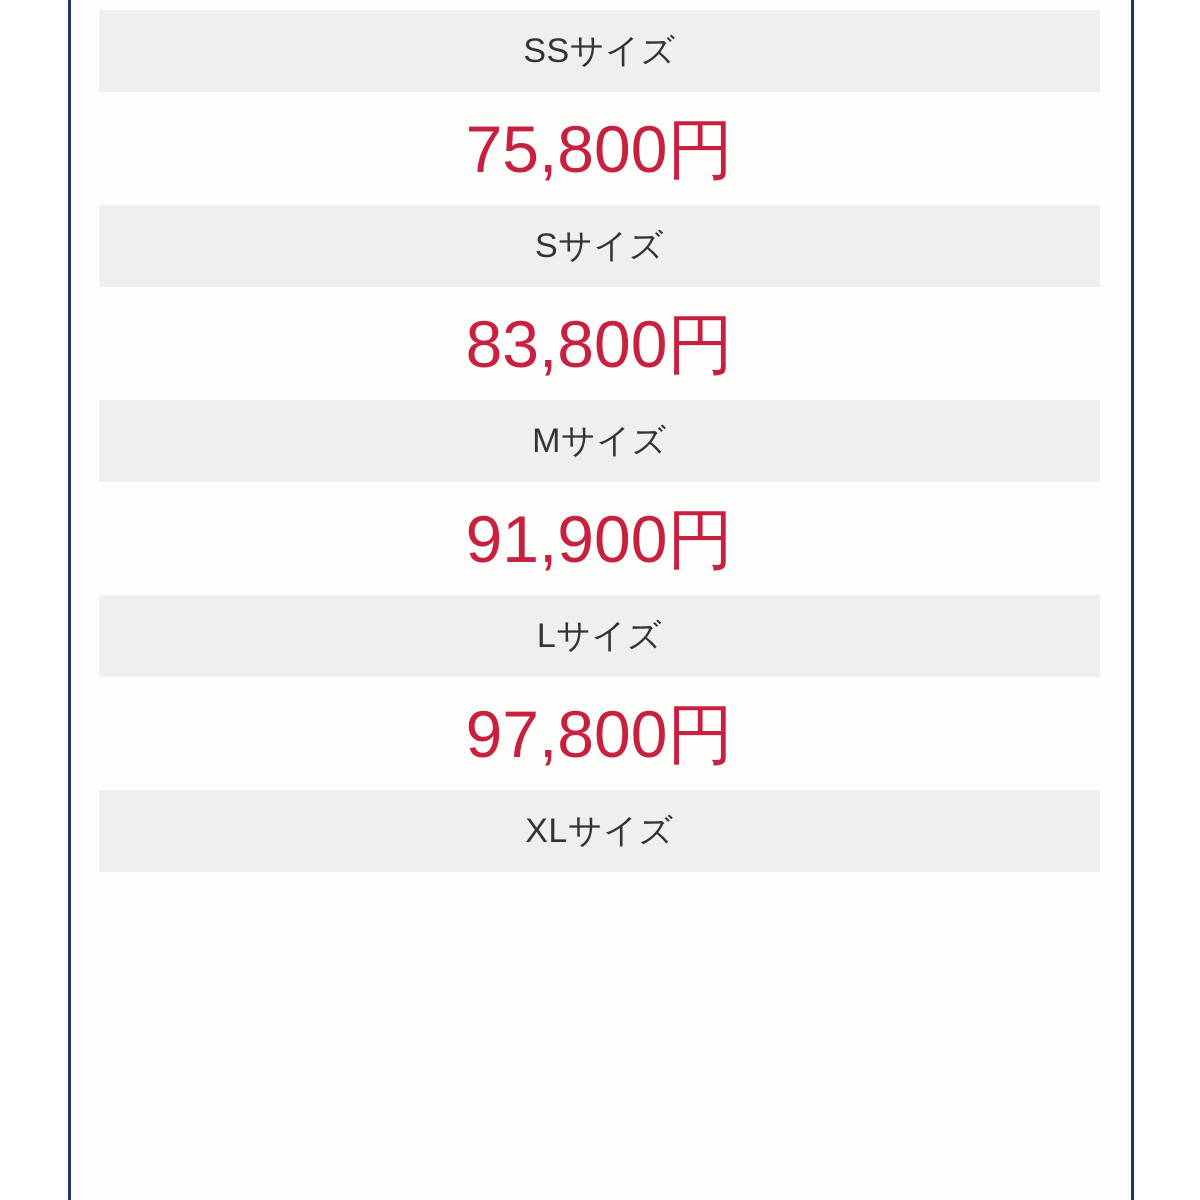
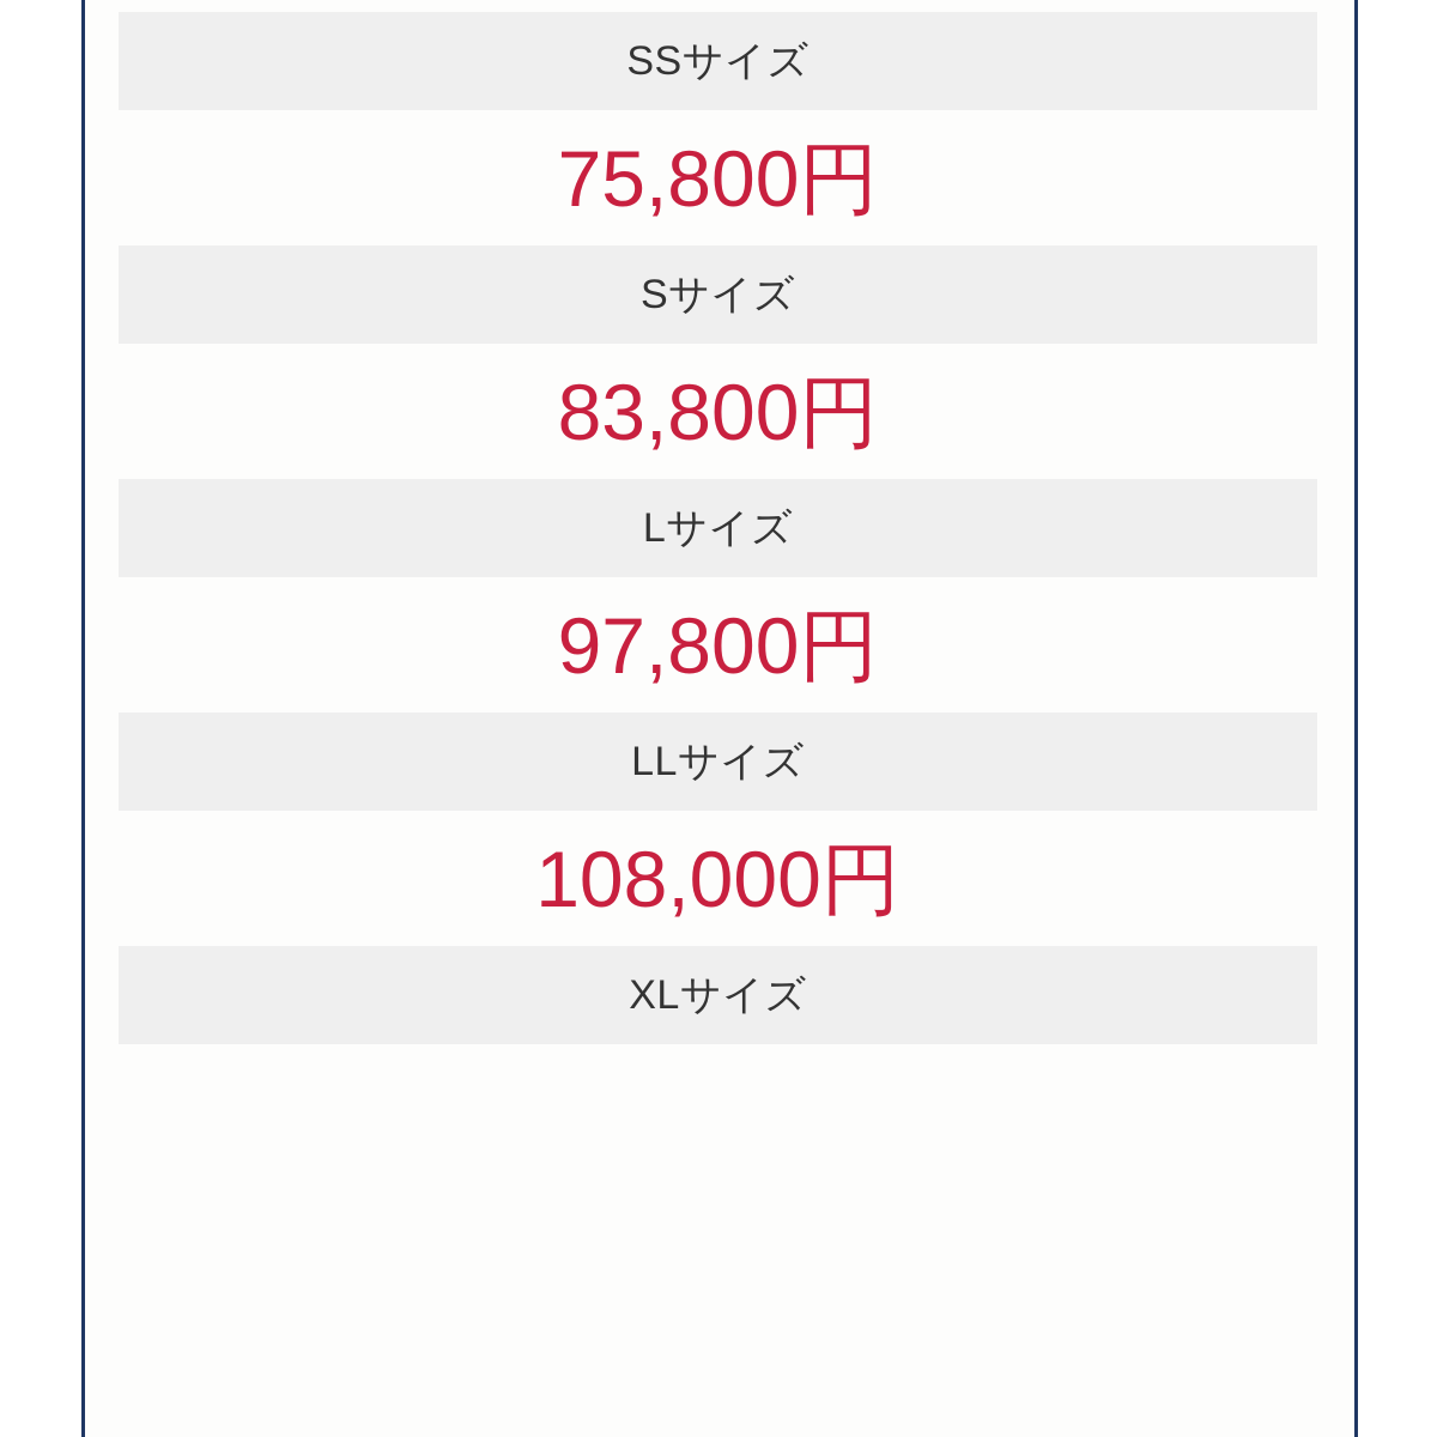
  SSサイズ
  75,800円
  Sサイズ
  83,800円
- Mサイズ
- 91,900円
  Lサイズ
  97,800円
+ LLサイズ
+ 108,000円
  XLサイズ
